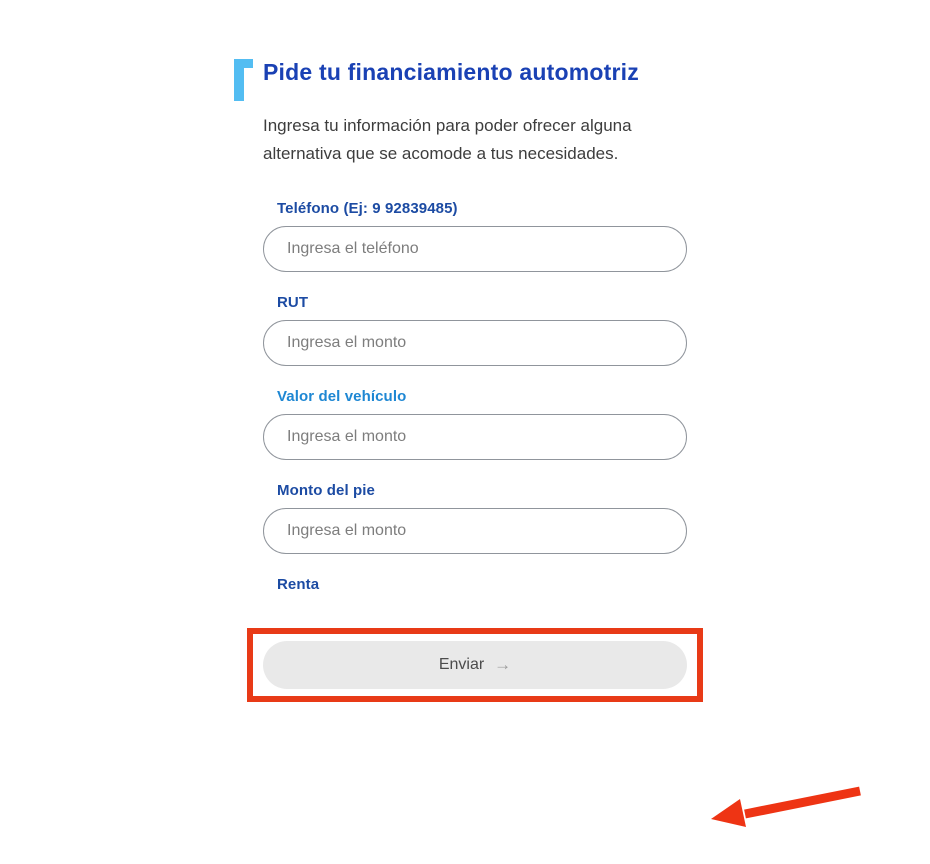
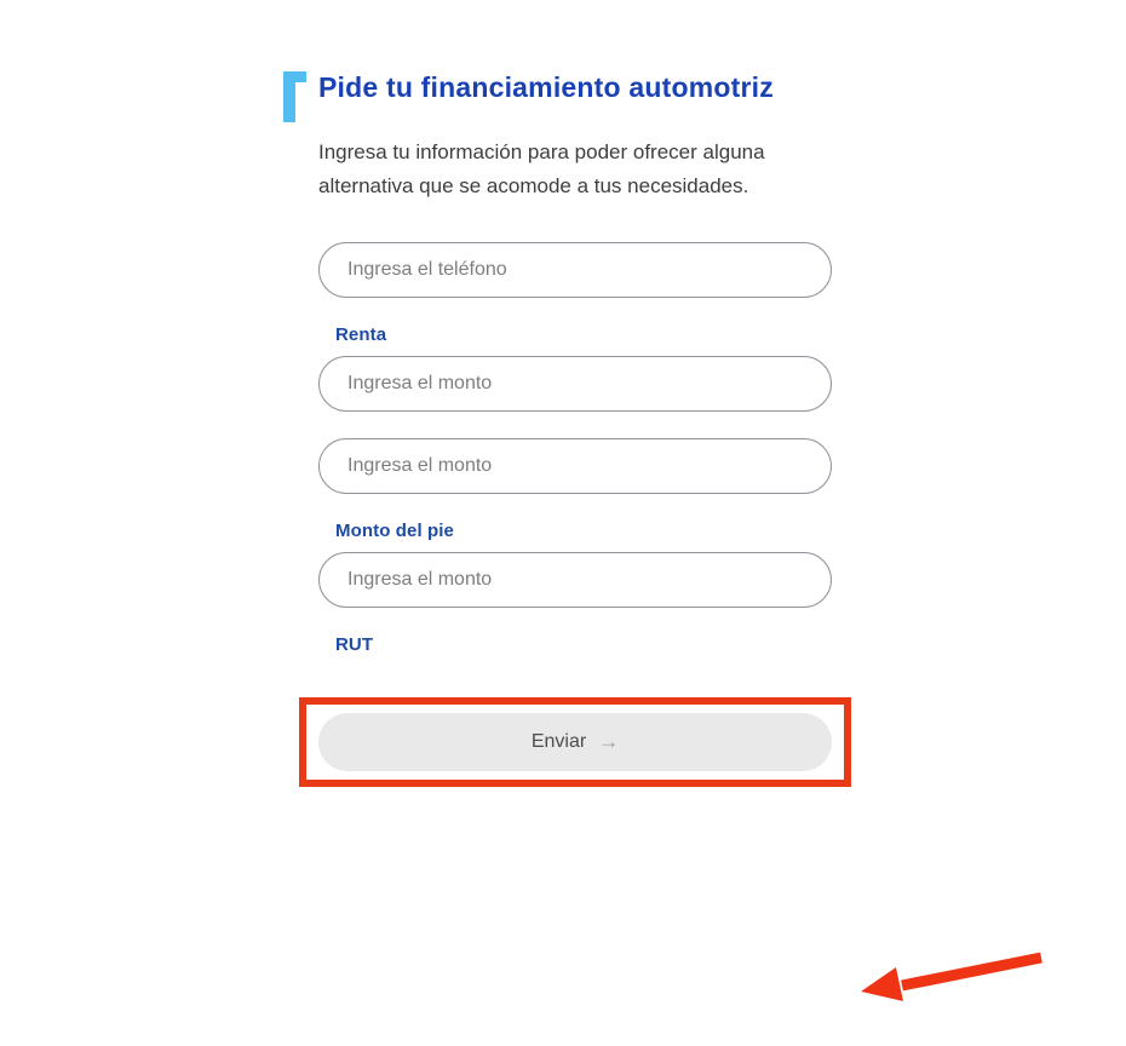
  Pide tu financiamiento automotriz
  Ingresa tu información para poder ofrecer alguna
  alternativa que se acomode a tus necesidades.
- Teléfono (Ej: 9 92839485)
  Ingresa el teléfono
- RUT
+ Renta
  Ingresa el monto
- Valor del vehículo
  Ingresa el monto
  Monto del pie
  Ingresa el monto
- Renta
+ RUT
  Enviar
  →
